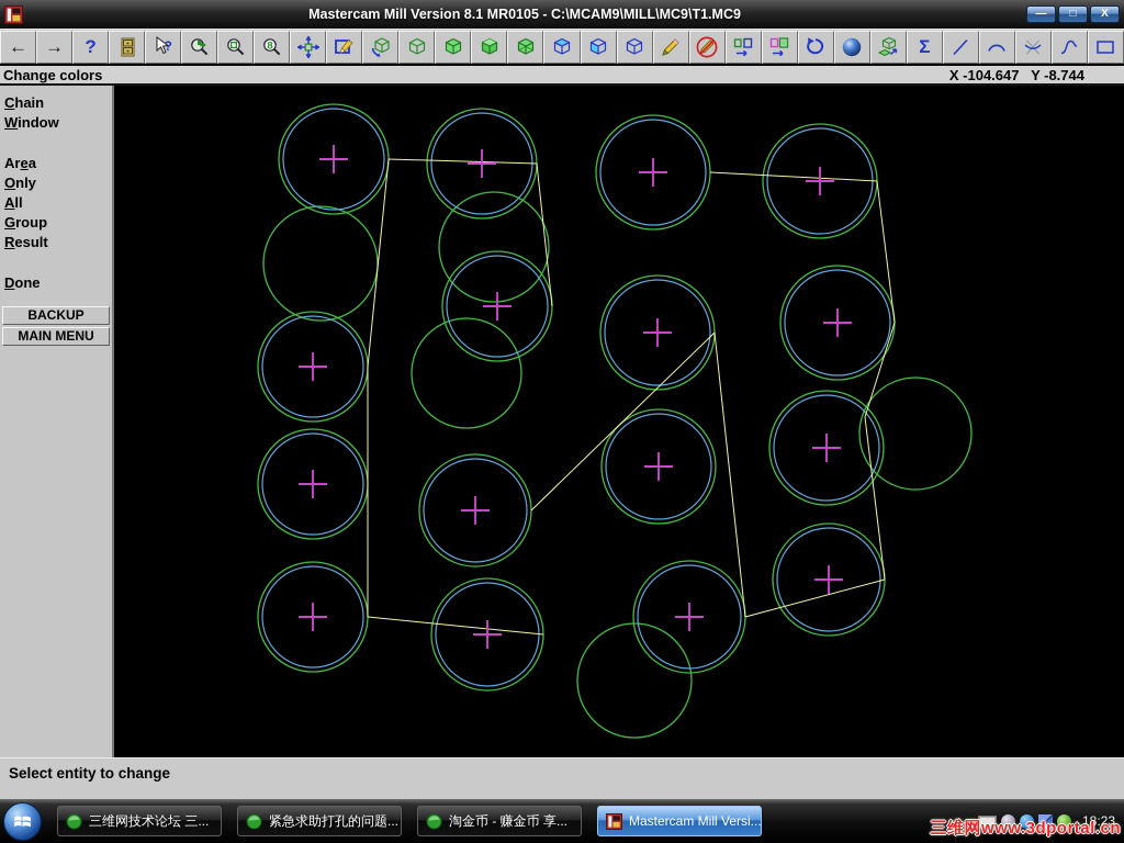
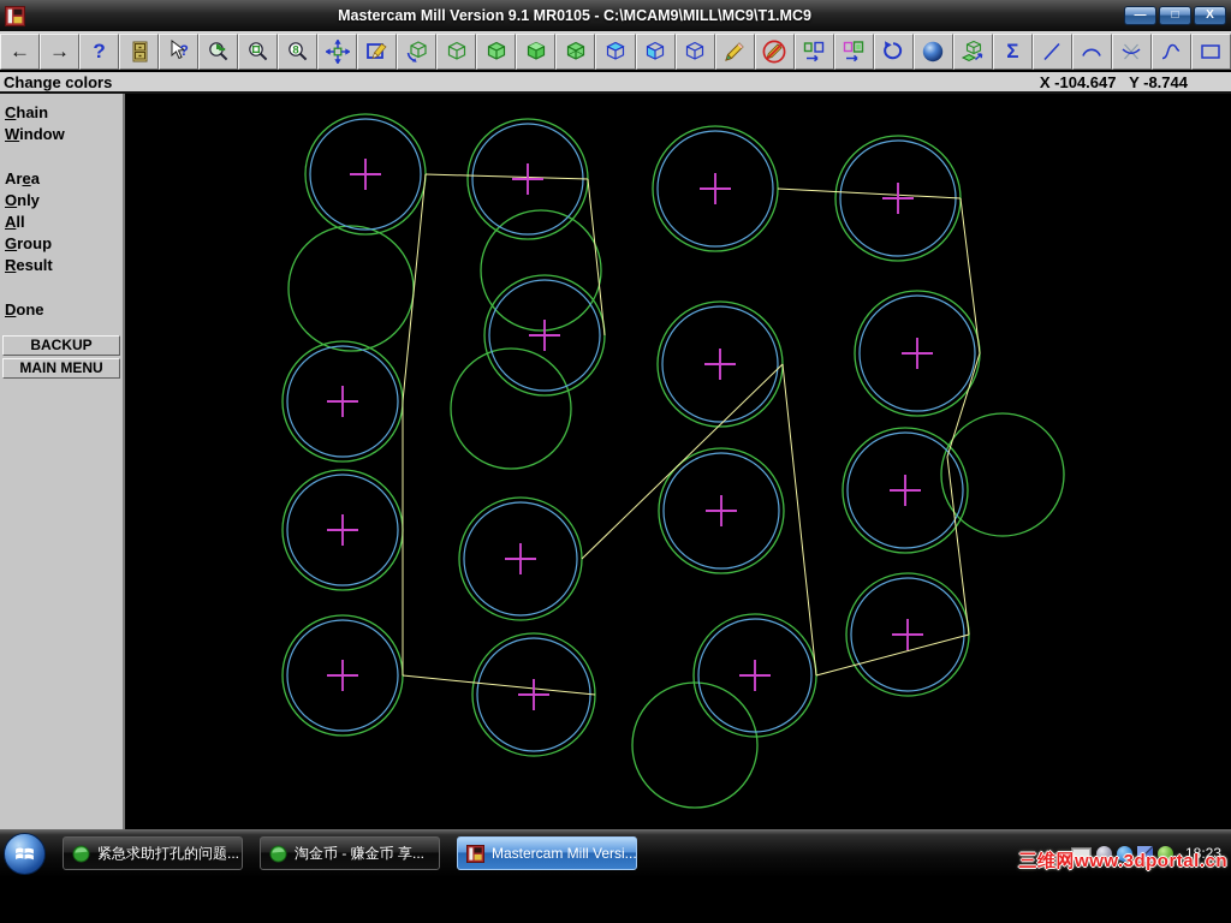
- Mastercam Mill Version 8.1 MR0105 - C:\MCAM9\MILL\MC9\T1.MC9
+ Mastercam Mill Version 9.1 MR0105 - C:\MCAM9\MILL\MC9\T1.MC9
  —
  □
  X
  ←
  →
  ?
  ?
  8
  Σ
  Change colors
  X -104.647 Y -8.744
  Chain
  Window
  Area
  Only
  All
  Group
  Result
  Done
  BACKUP
  MAIN MENU
- Select entity to change
- 三维网技术论坛 三...
  紧急求助打孔的问题...
  淘金币 - 赚金币 享...
  Mastercam Mill Versi...
  18:23
  三维网www.3dportal.cn
